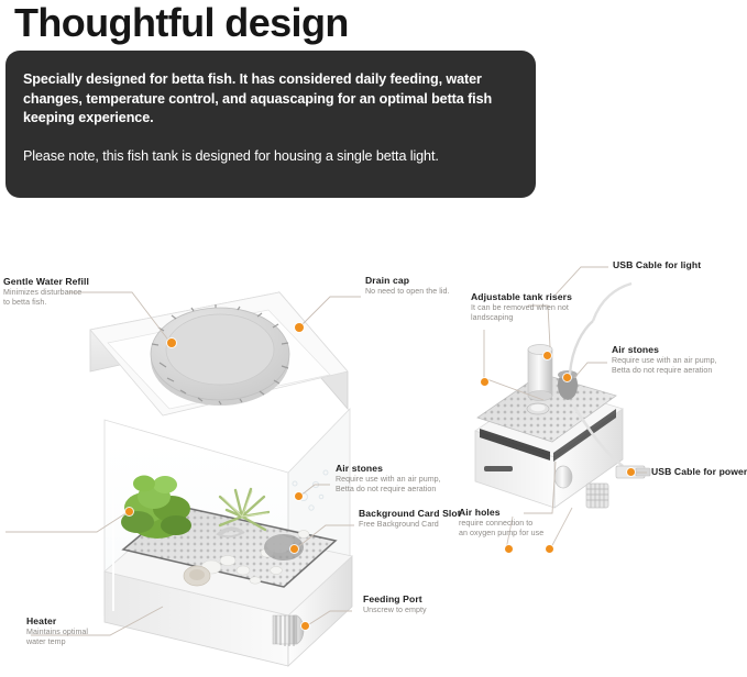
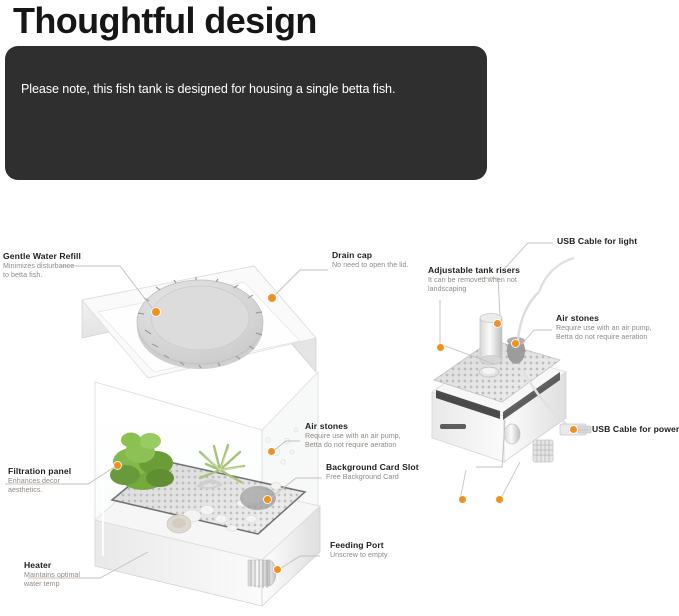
  Thoughtful design
- Specially designed for betta fish. It has considered daily feeding, water changes, temperature control, and aquascaping for an optimal betta fish keeping experience.
- Please note, this fish tank is designed for housing a single betta light.
+ Please note, this fish tank is designed for housing a single betta fish.
  Gentle Water Refill
  Minimizes disturbance
  to betta fish.
  Drain cap
  No need to open the lid.
  Adjustable tank risers
  It can be removed when not
  landscaping
  USB Cable for light
  Air stones
  Require use with an air pump,
  Betta do not require aeration
  Air stones
  Require use with an air pump,
  Betta do not require aeration
  Background Card Slot
  Free Background Card
- Air holes
- require connection to
- an oxygen pump for use
  USB Cable for power
+ Filtration panel
+ Enhances decor
+ aesthetics.
  Heater
  Maintains optimal
  water temp
  Feeding Port
  Unscrew to empty
